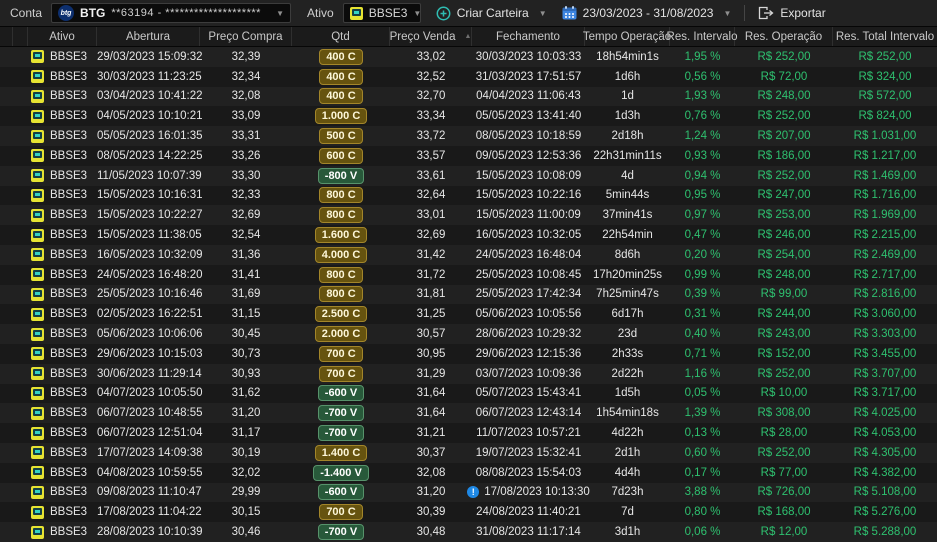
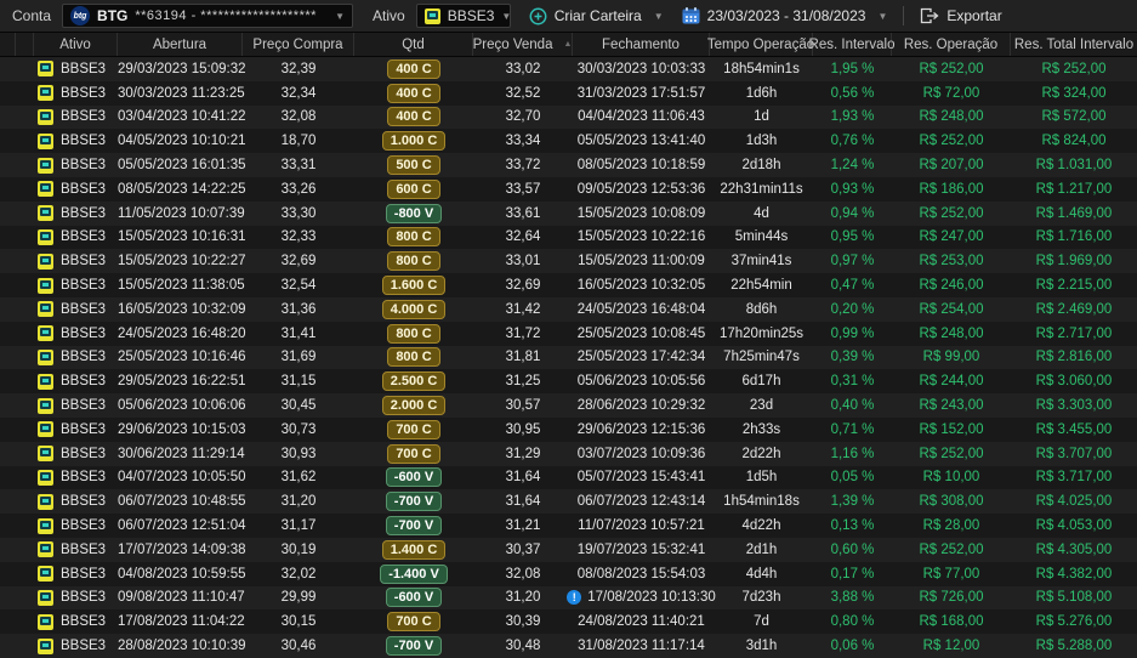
  Conta
  BTG
  **63194 - ********************
  ▼
  Ativo
  BBSE3
  ▼
  Criar Carteira
  ▼
  23/03/2023 - 31/08/2023
  ▼
  Exportar
  Ativo
  Abertura
  Preço Compra
  Qtd
  Preço Venda
  Fechamento
  Tempo Operação
  Res. Intervalo
  Res. Operação
  Res. Total Intervalo
  BBSE3
  29/03/2023 15:09:32
  32,39
  400 C
  33,02
  30/03/2023 10:03:33
  18h54min1s
  1,95 %
  R$ 252,00
  R$ 252,00
  BBSE3
  30/03/2023 11:23:25
  32,34
  400 C
  32,52
  31/03/2023 17:51:57
  1d6h
  0,56 %
  R$ 72,00
  R$ 324,00
  BBSE3
  03/04/2023 10:41:22
  32,08
  400 C
  32,70
  04/04/2023 11:06:43
  1d
  1,93 %
  R$ 248,00
  R$ 572,00
  BBSE3
  04/05/2023 10:10:21
- 33,09
+ 18,70
  1.000 C
  33,34
  05/05/2023 13:41:40
  1d3h
  0,76 %
  R$ 252,00
  R$ 824,00
  BBSE3
  05/05/2023 16:01:35
  33,31
  500 C
  33,72
  08/05/2023 10:18:59
  2d18h
  1,24 %
  R$ 207,00
  R$ 1.031,00
  BBSE3
  08/05/2023 14:22:25
  33,26
  600 C
  33,57
  09/05/2023 12:53:36
  22h31min11s
  0,93 %
  R$ 186,00
  R$ 1.217,00
  BBSE3
  11/05/2023 10:07:39
  33,30
  -800 V
  33,61
  15/05/2023 10:08:09
  4d
  0,94 %
  R$ 252,00
  R$ 1.469,00
  BBSE3
  15/05/2023 10:16:31
  32,33
  800 C
  32,64
  15/05/2023 10:22:16
  5min44s
  0,95 %
  R$ 247,00
  R$ 1.716,00
  BBSE3
  15/05/2023 10:22:27
  32,69
  800 C
  33,01
  15/05/2023 11:00:09
  37min41s
  0,97 %
  R$ 253,00
  R$ 1.969,00
  BBSE3
  15/05/2023 11:38:05
  32,54
  1.600 C
  32,69
  16/05/2023 10:32:05
  22h54min
  0,47 %
  R$ 246,00
  R$ 2.215,00
  BBSE3
  16/05/2023 10:32:09
  31,36
  4.000 C
  31,42
  24/05/2023 16:48:04
  8d6h
  0,20 %
  R$ 254,00
  R$ 2.469,00
  BBSE3
  24/05/2023 16:48:20
  31,41
  800 C
  31,72
  25/05/2023 10:08:45
  17h20min25s
  0,99 %
  R$ 248,00
  R$ 2.717,00
  BBSE3
  25/05/2023 10:16:46
  31,69
  800 C
  31,81
  25/05/2023 17:42:34
  7h25min47s
  0,39 %
  R$ 99,00
  R$ 2.816,00
  BBSE3
- 02/05/2023 16:22:51
+ 29/05/2023 16:22:51
  31,15
  2.500 C
  31,25
  05/06/2023 10:05:56
  6d17h
  0,31 %
  R$ 244,00
  R$ 3.060,00
  BBSE3
  05/06/2023 10:06:06
  30,45
  2.000 C
  30,57
  28/06/2023 10:29:32
  23d
  0,40 %
  R$ 243,00
  R$ 3.303,00
  BBSE3
  29/06/2023 10:15:03
  30,73
  700 C
  30,95
  29/06/2023 12:15:36
  2h33s
  0,71 %
  R$ 152,00
  R$ 3.455,00
  BBSE3
  30/06/2023 11:29:14
  30,93
  700 C
  31,29
  03/07/2023 10:09:36
  2d22h
  1,16 %
  R$ 252,00
  R$ 3.707,00
  BBSE3
  04/07/2023 10:05:50
  31,62
  -600 V
  31,64
  05/07/2023 15:43:41
  1d5h
  0,05 %
  R$ 10,00
  R$ 3.717,00
  BBSE3
  06/07/2023 10:48:55
  31,20
  -700 V
  31,64
  06/07/2023 12:43:14
  1h54min18s
  1,39 %
  R$ 308,00
  R$ 4.025,00
  BBSE3
  06/07/2023 12:51:04
  31,17
  -700 V
  31,21
  11/07/2023 10:57:21
  4d22h
  0,13 %
  R$ 28,00
  R$ 4.053,00
  BBSE3
  17/07/2023 14:09:38
  30,19
  1.400 C
  30,37
  19/07/2023 15:32:41
  2d1h
  0,60 %
  R$ 252,00
  R$ 4.305,00
  BBSE3
  04/08/2023 10:59:55
  32,02
  -1.400 V
  32,08
  08/08/2023 15:54:03
  4d4h
  0,17 %
  R$ 77,00
  R$ 4.382,00
  BBSE3
  09/08/2023 11:10:47
  29,99
  -600 V
  31,20
  !
  17/08/2023 10:13:30
  7d23h
  3,88 %
  R$ 726,00
  R$ 5.108,00
  BBSE3
  17/08/2023 11:04:22
  30,15
  700 C
  30,39
  24/08/2023 11:40:21
  7d
  0,80 %
  R$ 168,00
  R$ 5.276,00
  BBSE3
  28/08/2023 10:10:39
  30,46
  -700 V
  30,48
  31/08/2023 11:17:14
  3d1h
  0,06 %
  R$ 12,00
  R$ 5.288,00
